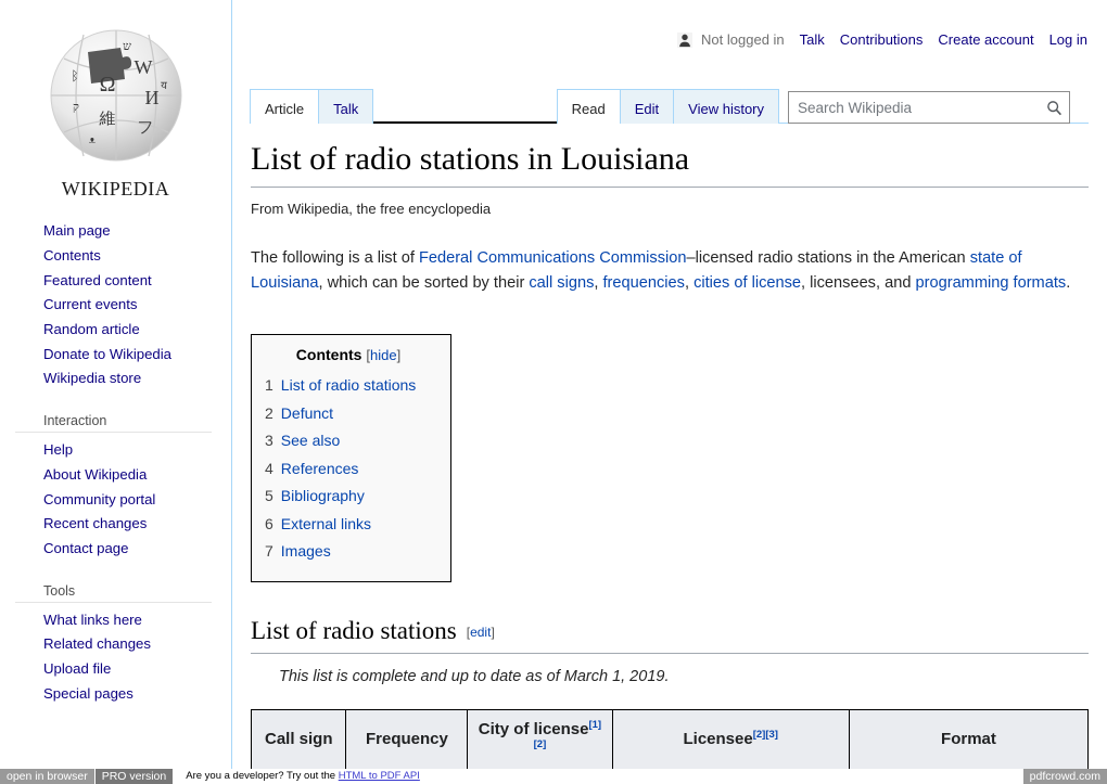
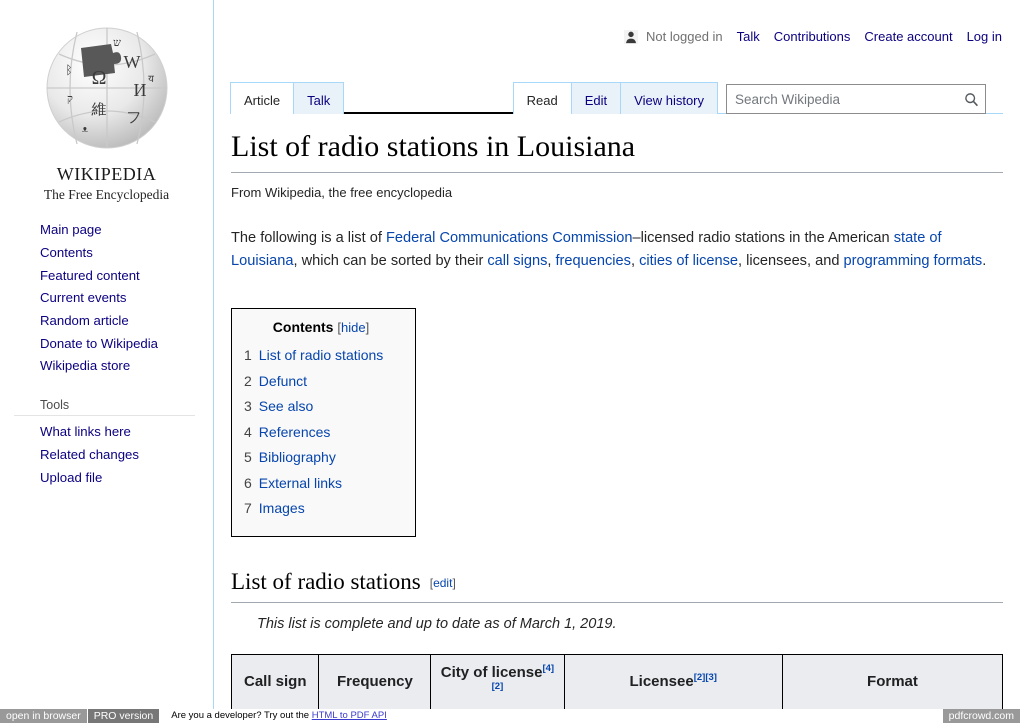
  Ω
  W
  И
  維
  フ
  ᛒ
  ק
  ש
  ᴥ
  य
  WIKIPEDIA
+ The Free Encyclopedia
  Main page
  Contents
  Featured content
  Current events
  Random article
  Donate to Wikipedia
  Wikipedia store
- Interaction
- Help
- About Wikipedia
- Community portal
- Recent changes
- Contact page
  Tools
  What links here
  Related changes
  Upload file
- Special pages
  Not logged in Talk Contributions Create account Log in
  Article
  Talk
  Read
  Edit
  View history
  Search Wikipedia
  List of radio stations in Louisiana
  From Wikipedia, the free encyclopedia
  The following is a list of Federal Communications Commission–licensed radio stations in the American state of Louisiana, which can be sorted by their call signs, frequencies, cities of license, licensees, and programming formats.
  Contents [hide]
  1 List of radio stations
  2 Defunct
  3 See also
  4 References
  5 Bibliography
  6 External links
  7 Images
  List of radio stations [edit]
  This list is complete and up to date as of March 1, 2019.
- Call sign	Frequency	City of license[1][2]	Licensee[2][3]	Format
+ Call sign	Frequency	City of license[4][2]	Licensee[2][3]	Format
  open in browser PRO version Are you a developer? Try out the HTML to PDF API
  pdfcrowd.com
